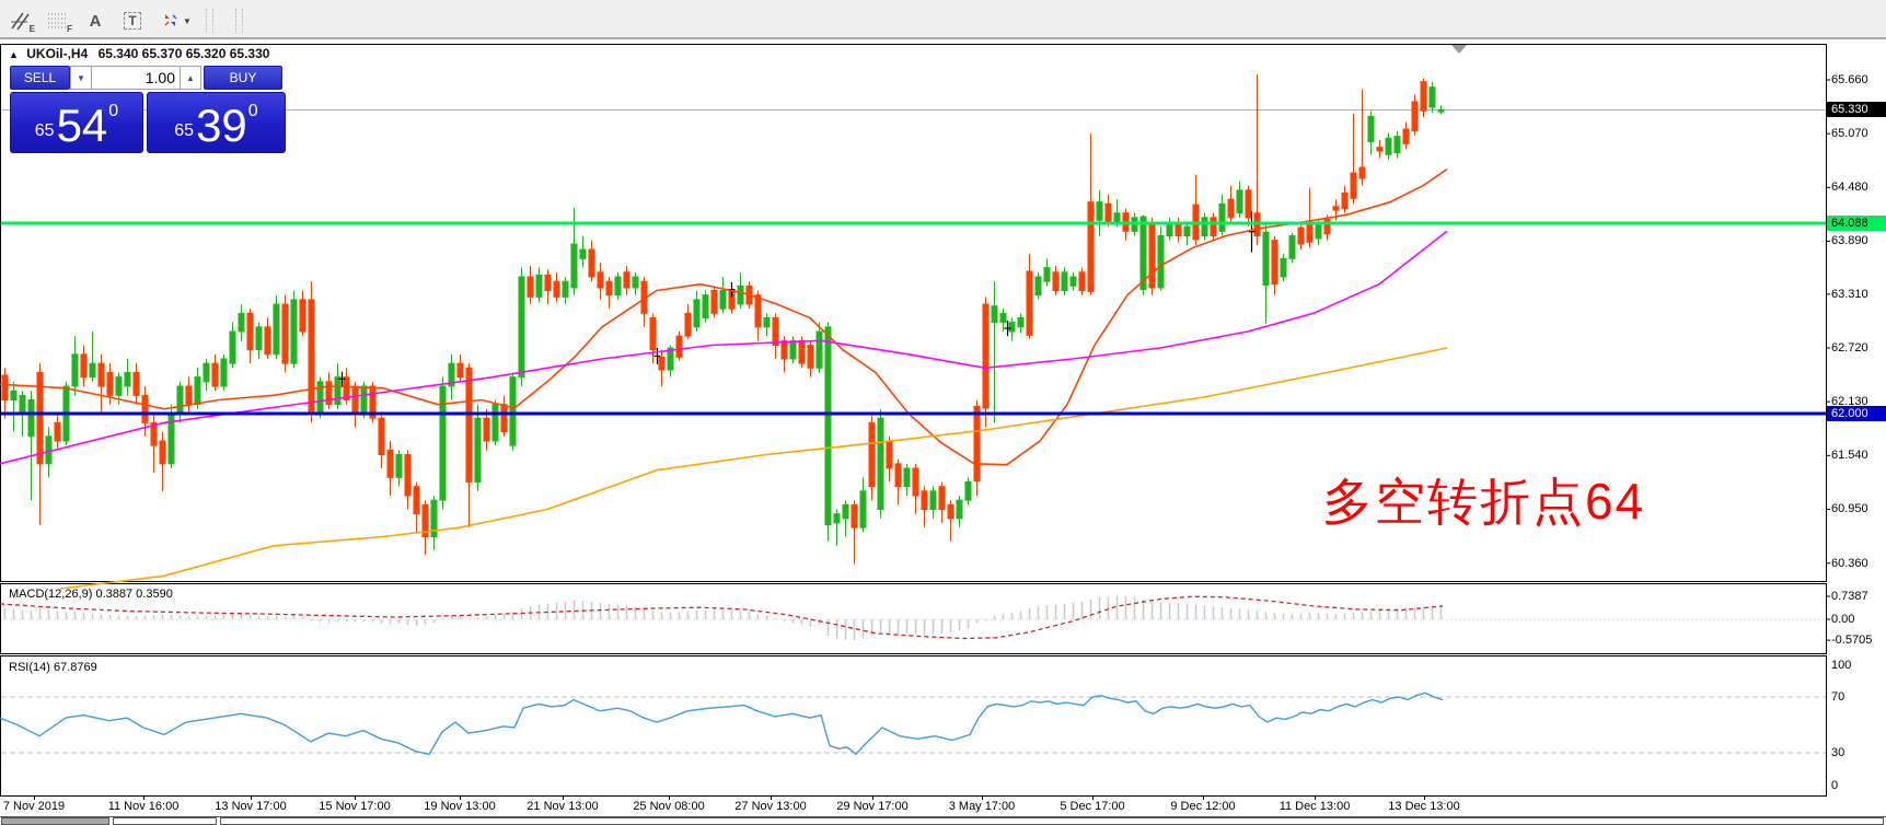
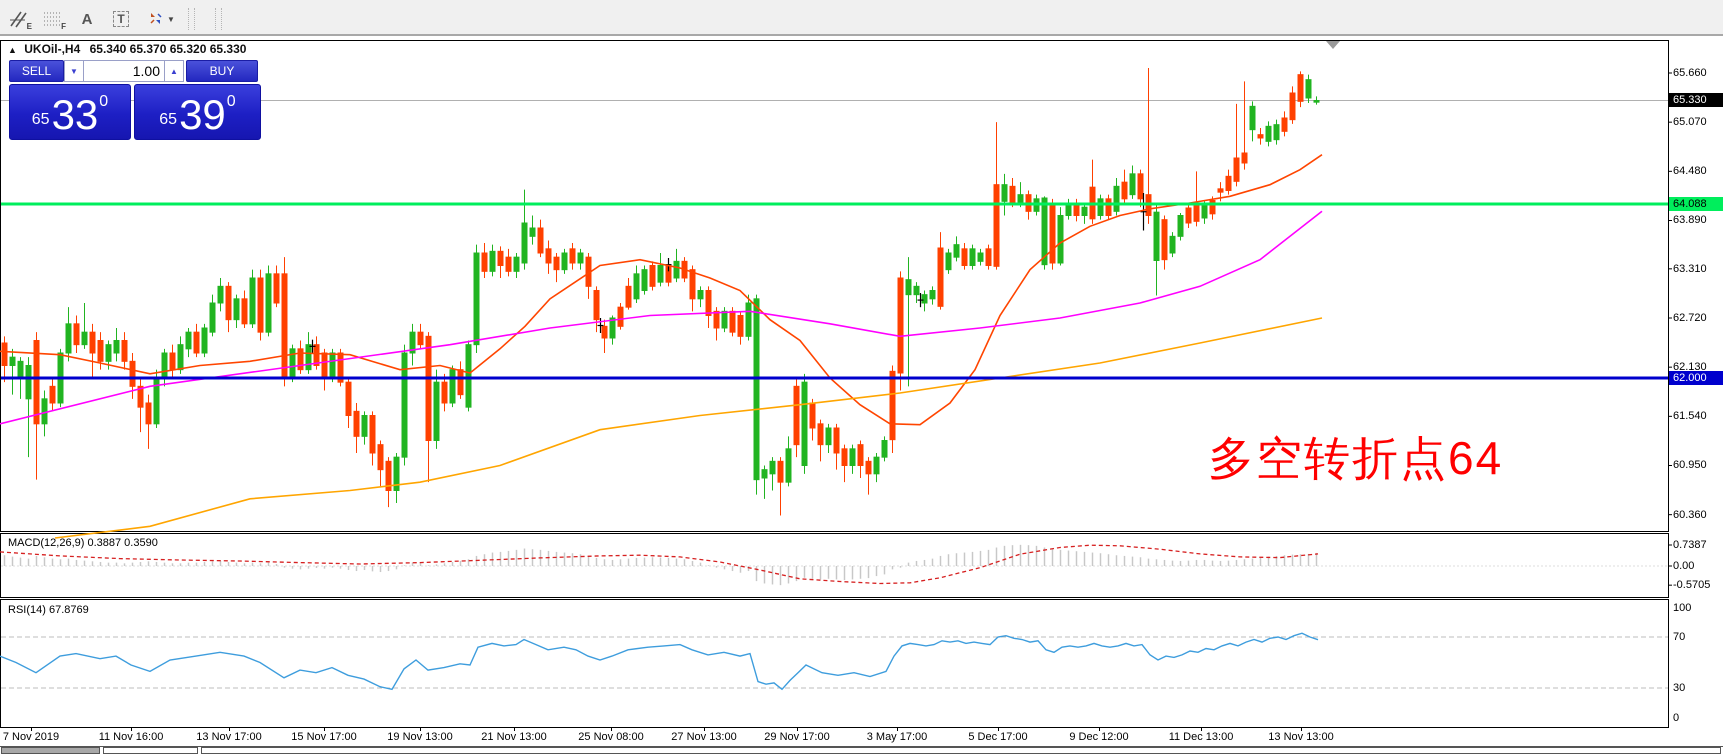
  E
  F
  A
  T
  ▼
  ▲ UKOil-,H4 65.340 65.370 65.320 65.330
  SELL
  ▼
  1.00
  ▲
  BUY
  65
- 54
+ 33
  0
  65
  39
  0
  MACD(12,26,9) 0.3887 0.3590
  RSI(14) 67.8769
  多空转折点64
  65.660
  65.070
  64.480
  63.890
  63.310
  62.720
  62.130
  61.540
  60.950
  60.360
  0.7387
  0.00
  -0.5705
  100
  70
  30
  0
  65.330
  64.088
  62.000
  7 Nov 2019
  11 Nov 16:00
  13 Nov 17:00
  15 Nov 17:00
  19 Nov 13:00
  21 Nov 13:00
  25 Nov 08:00
  27 Nov 13:00
  29 Nov 17:00
  3 May 17:00
  5 Dec 17:00
  9 Dec 12:00
  11 Dec 13:00
- 13 Dec 13:00
+ 13 Nov 13:00
